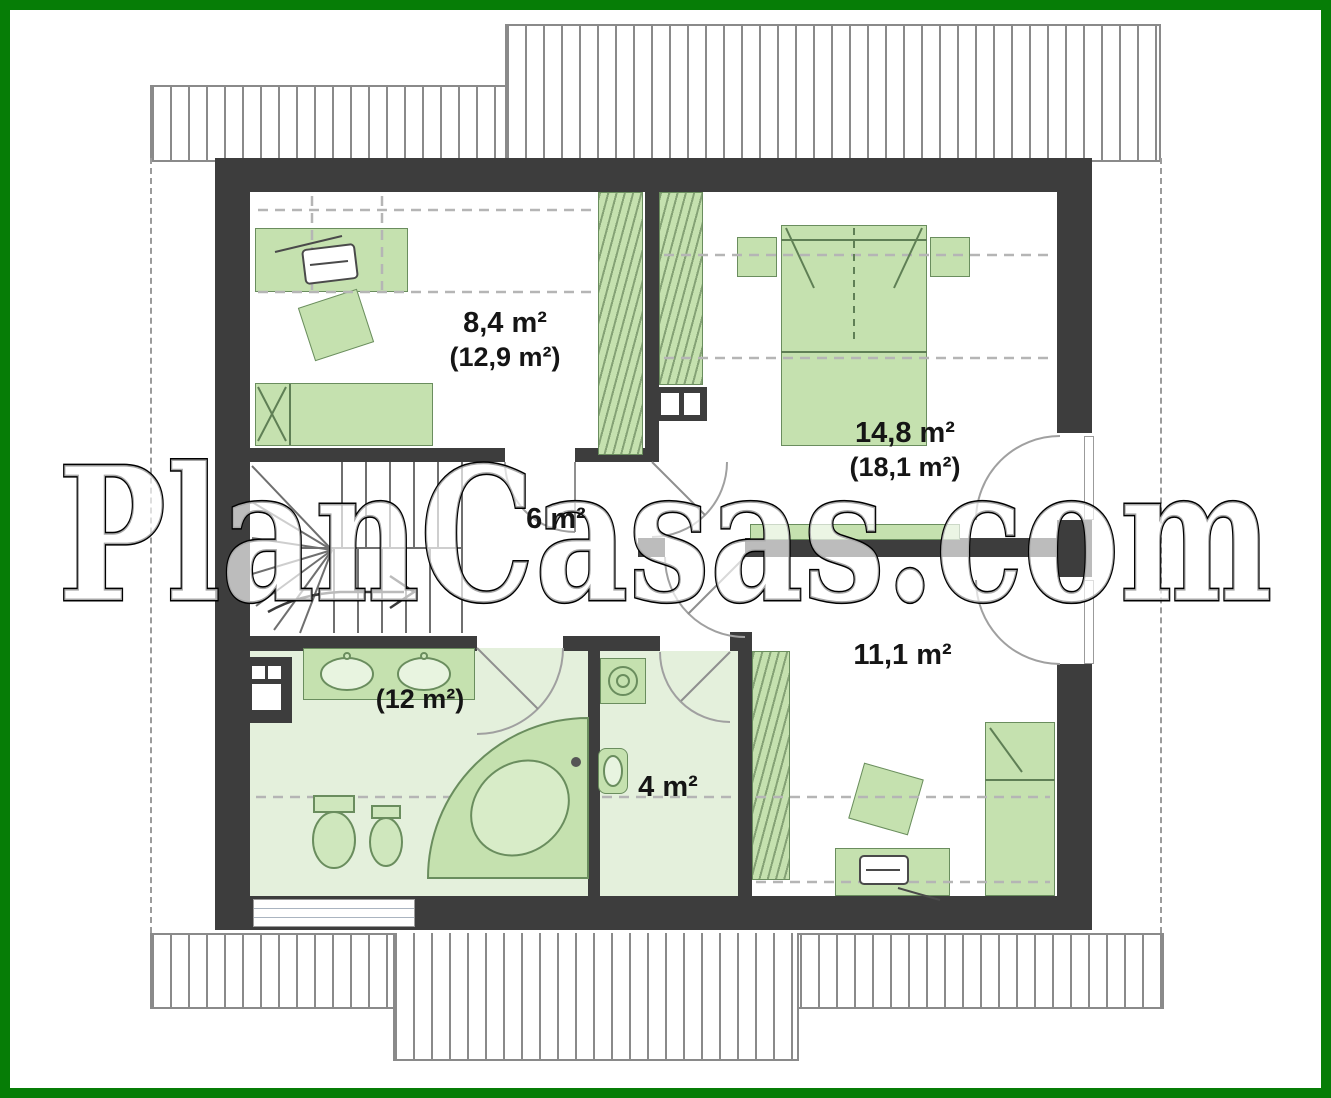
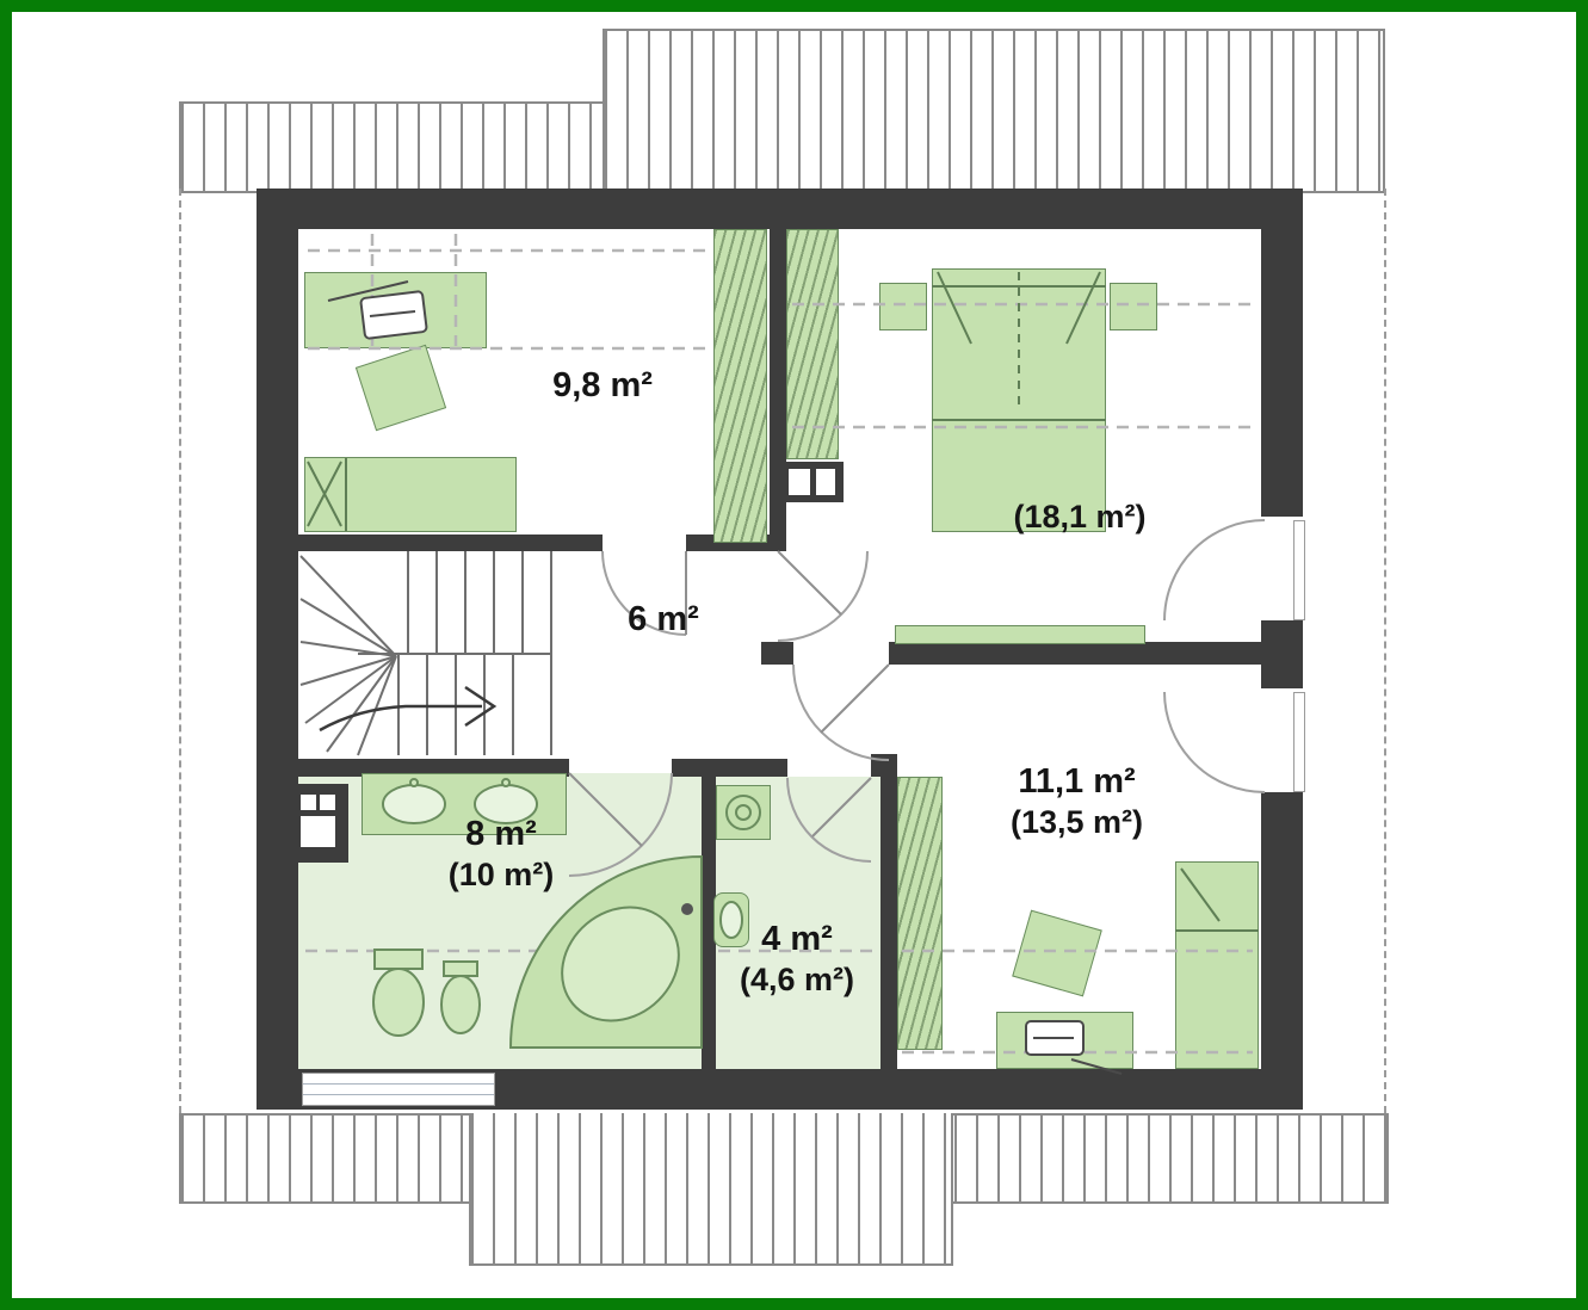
- PlanCasas.com
- 8,4 m²
+ 9,8 m²
- (12,9 m²)
- 14,8 m²
  (18,1 m²)
  6 m²
+ 8 m²
- (12 m²)
+ (10 m²)
  4 m²
+ (4,6 m²)
  11,1 m²
+ (13,5 m²)
